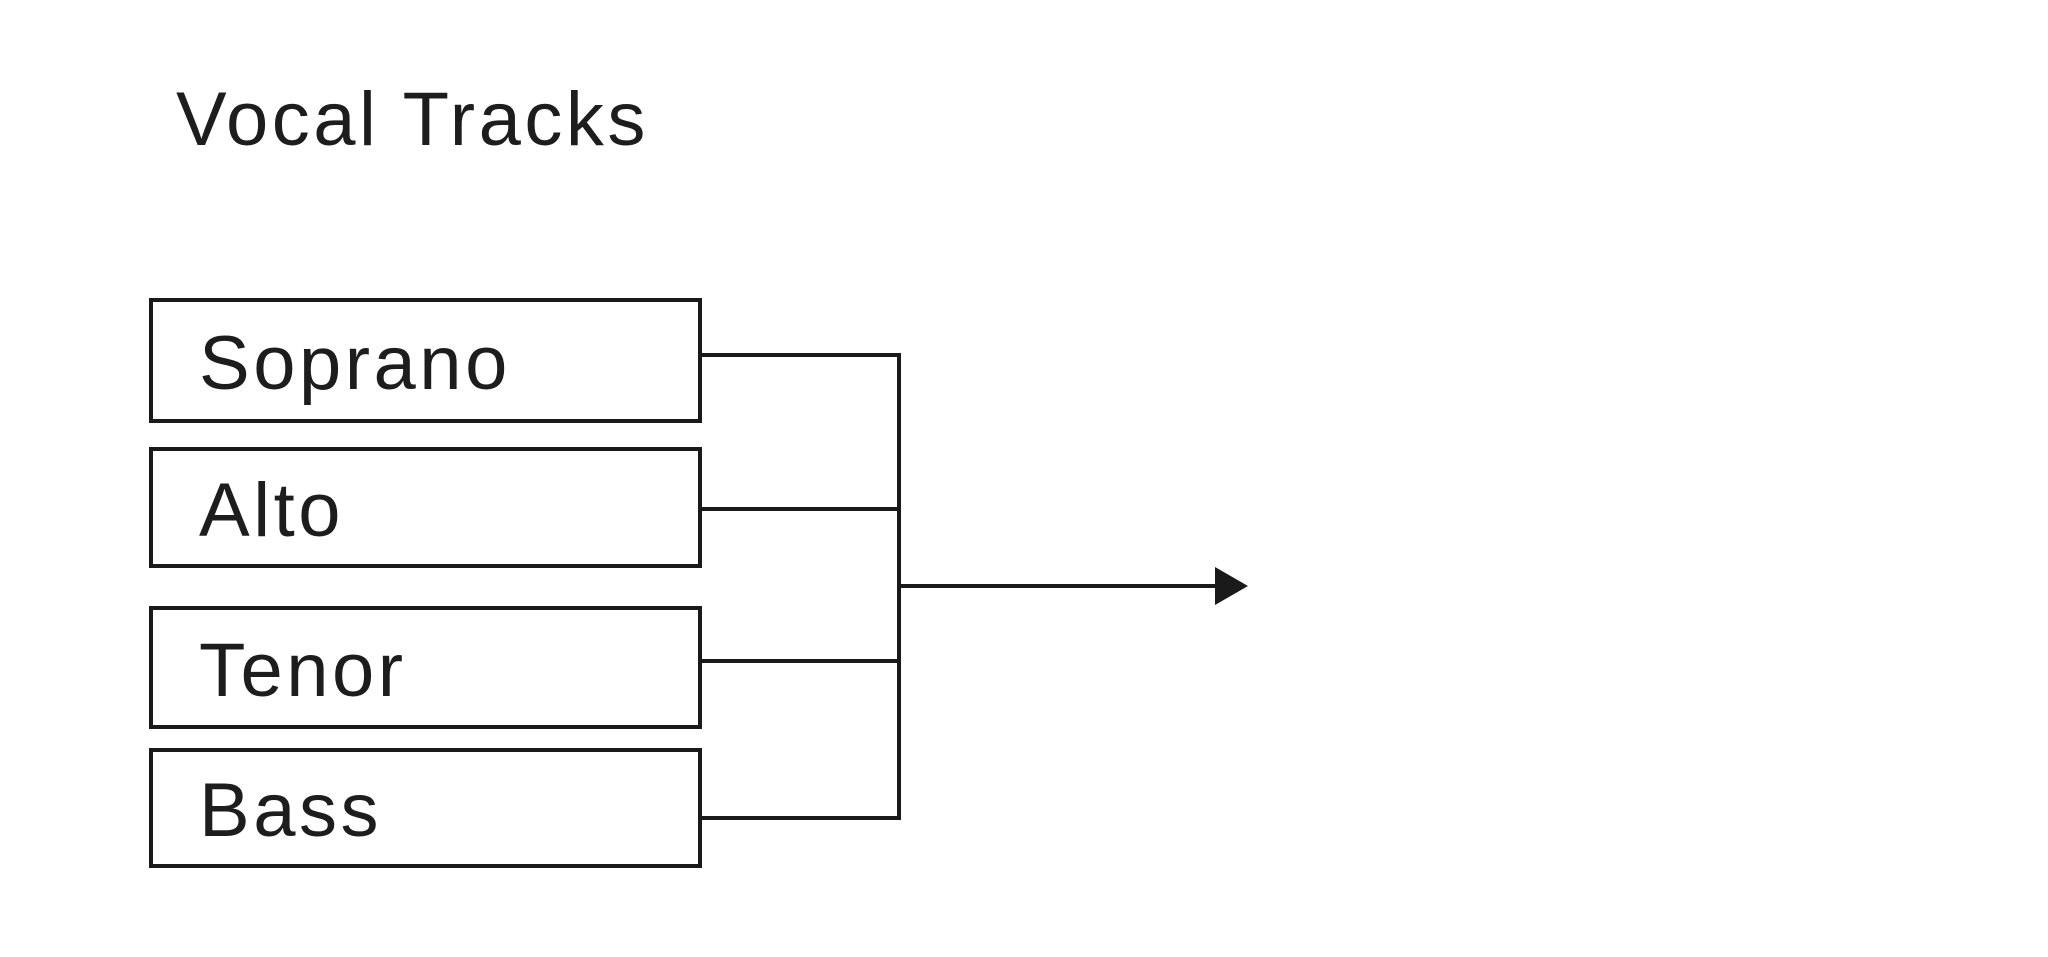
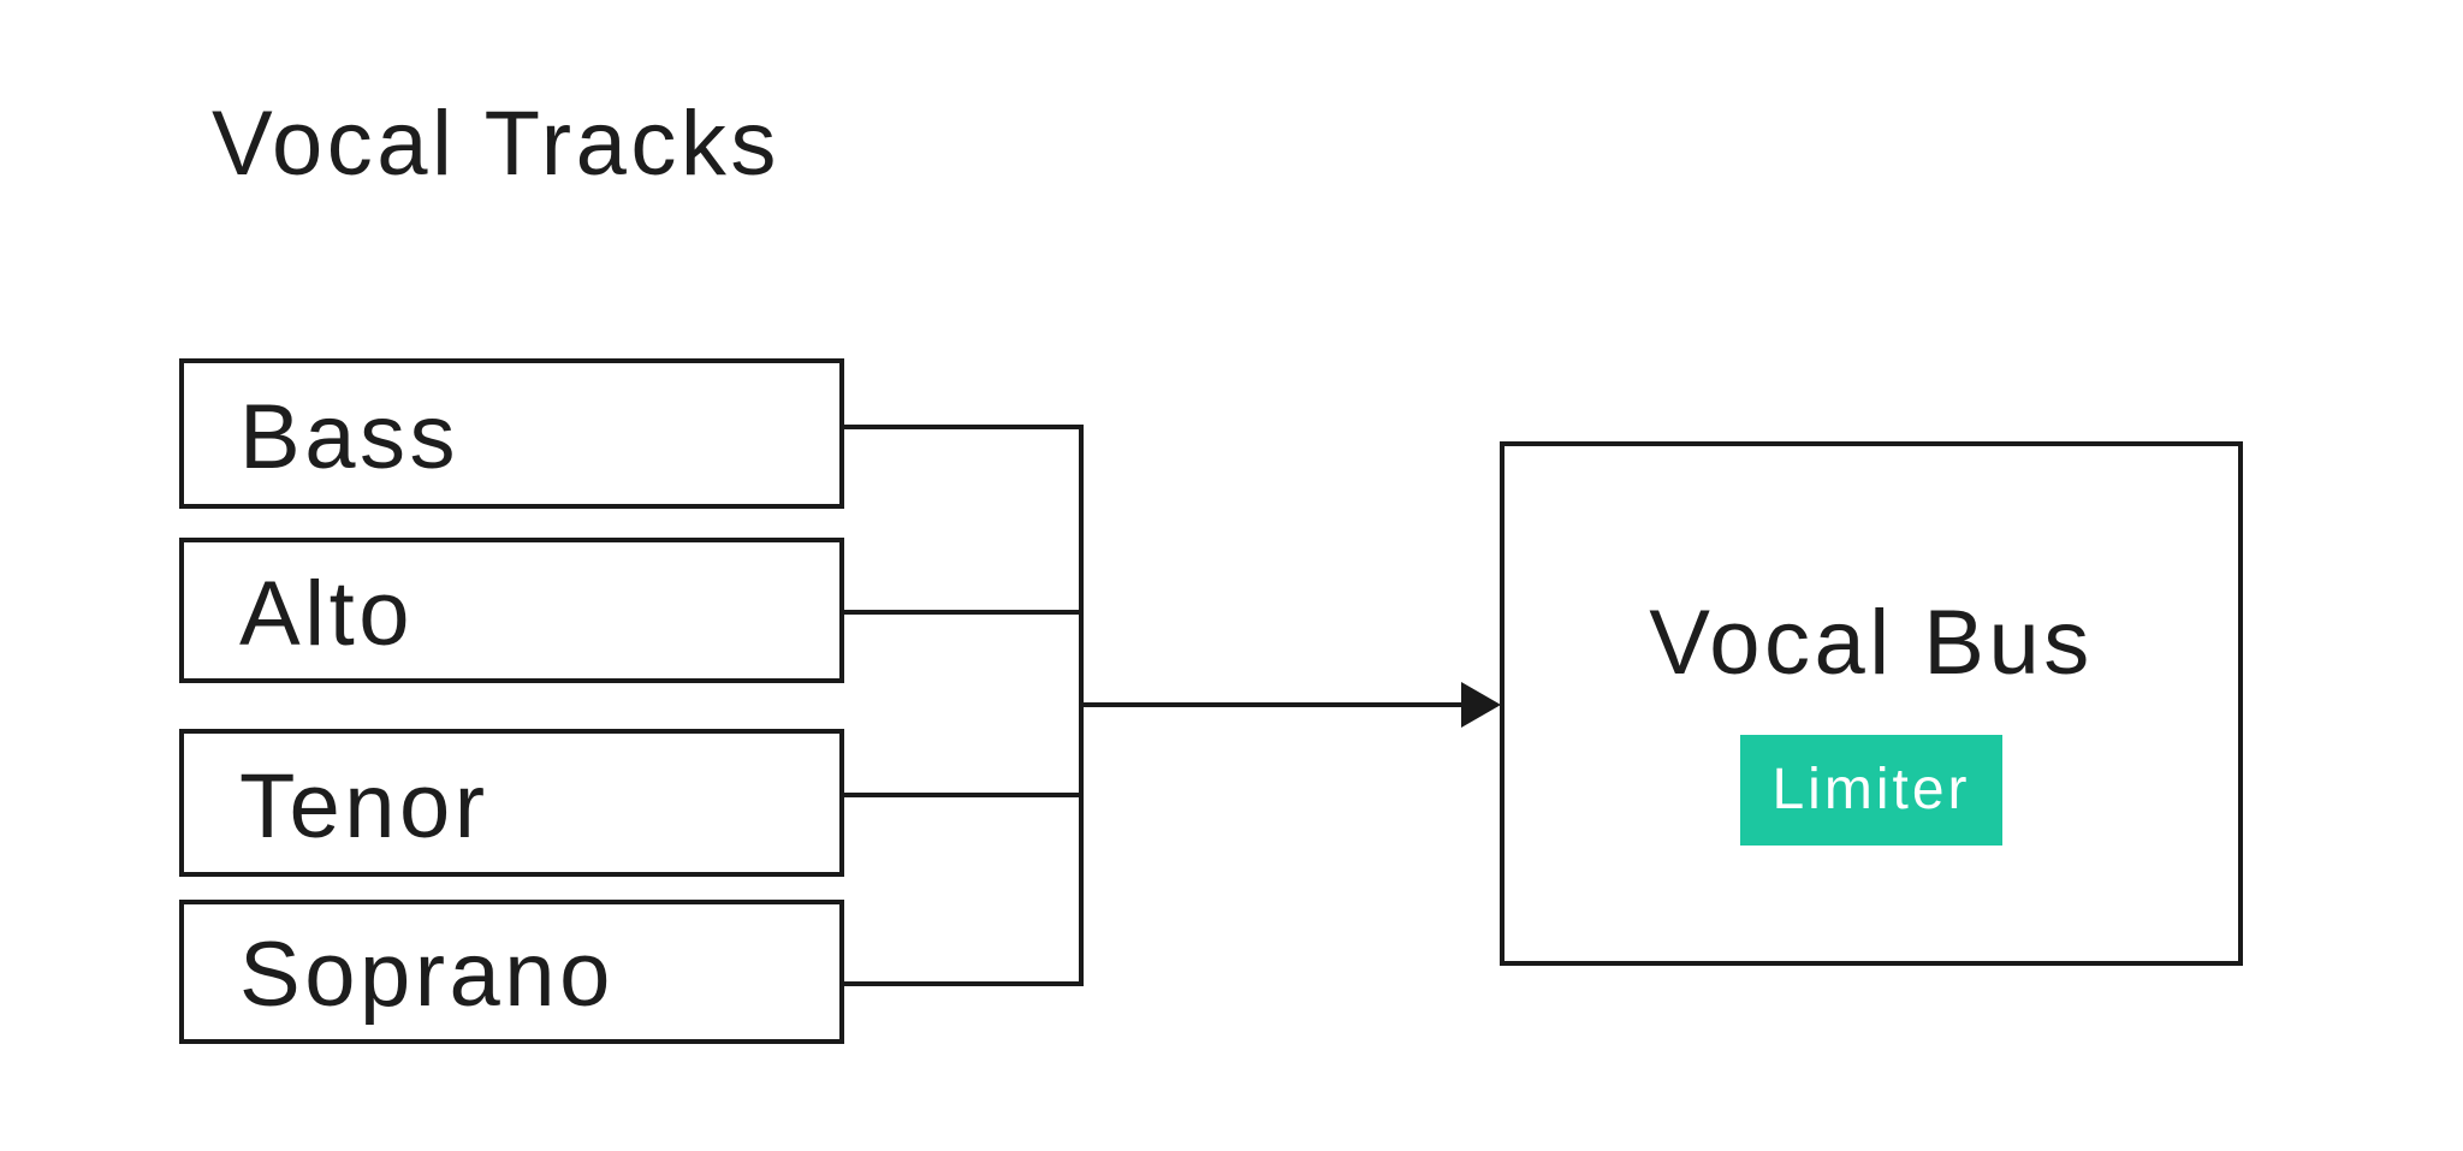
  Vocal Tracks
- Soprano
+ Bass
  Alto
  Tenor
- Bass
+ Soprano
+ Vocal Bus
+ Limiter
